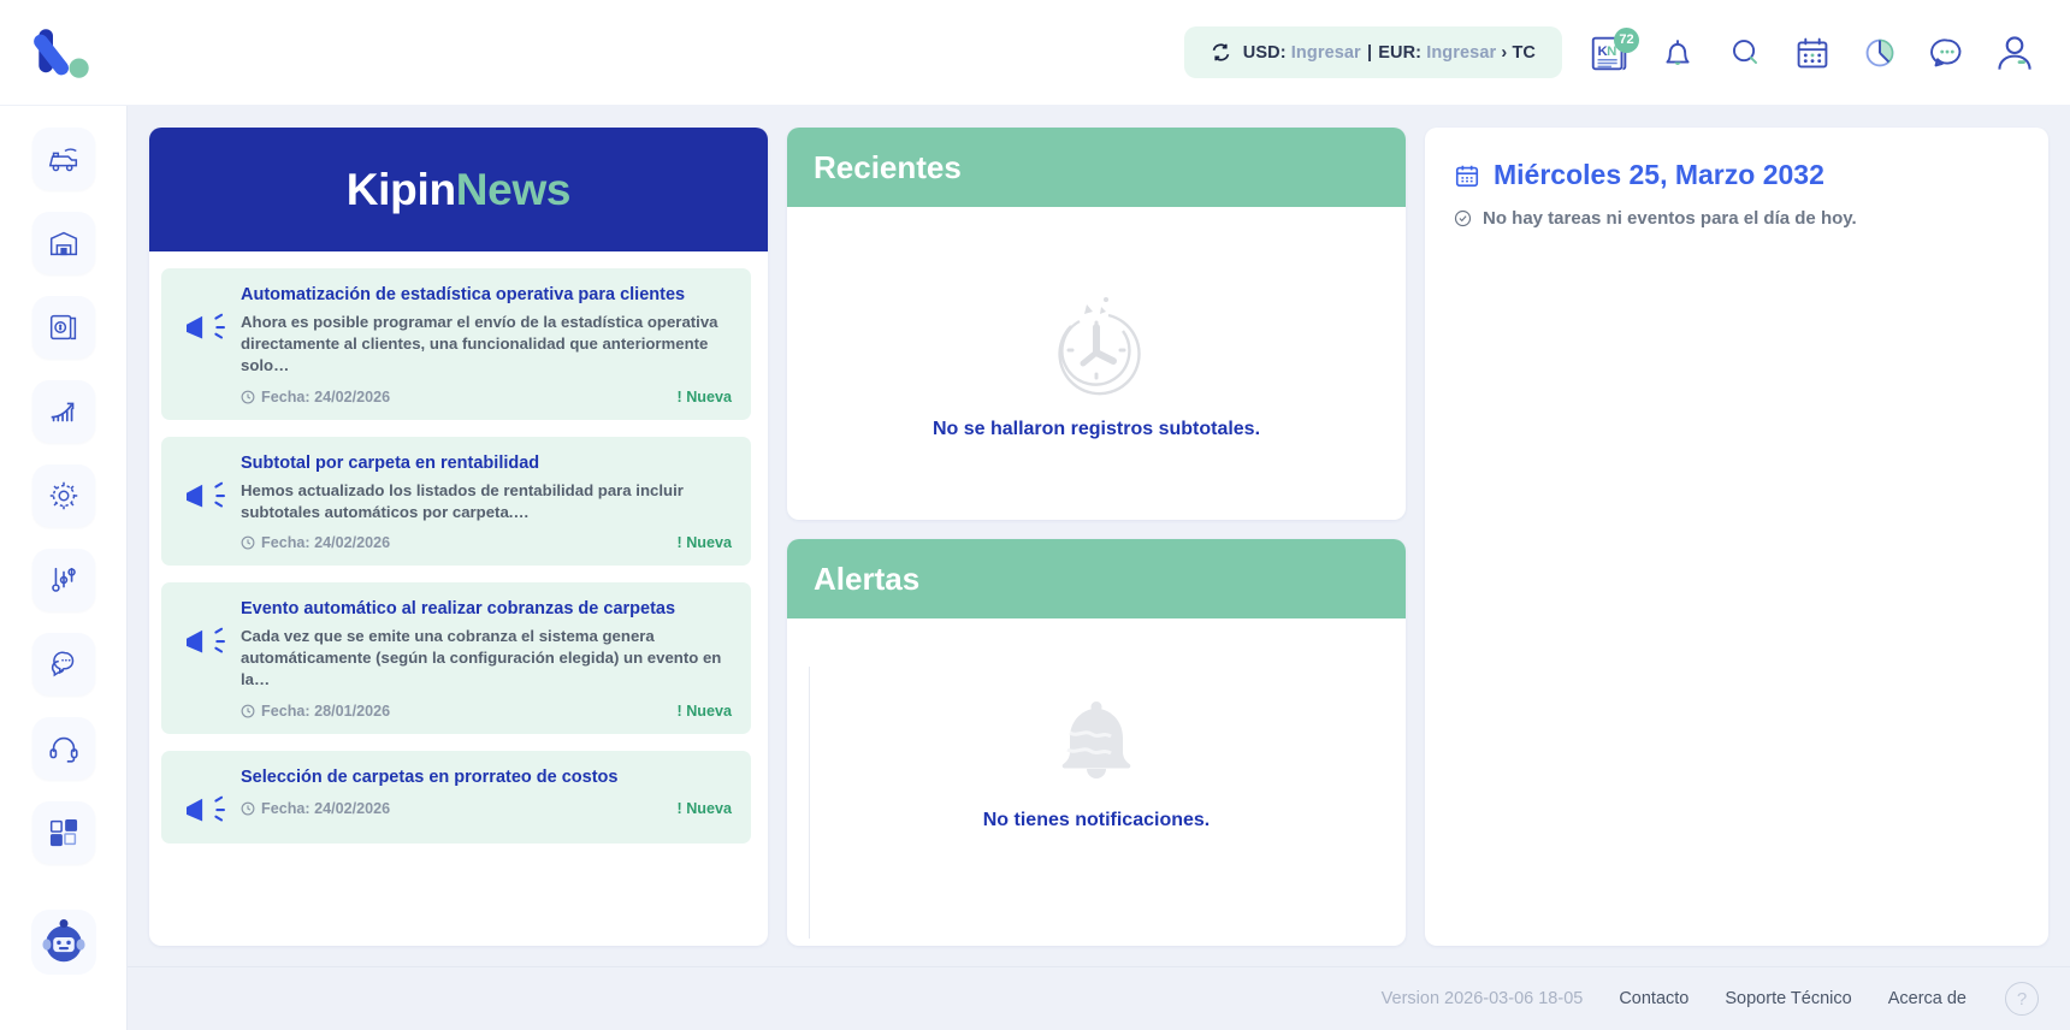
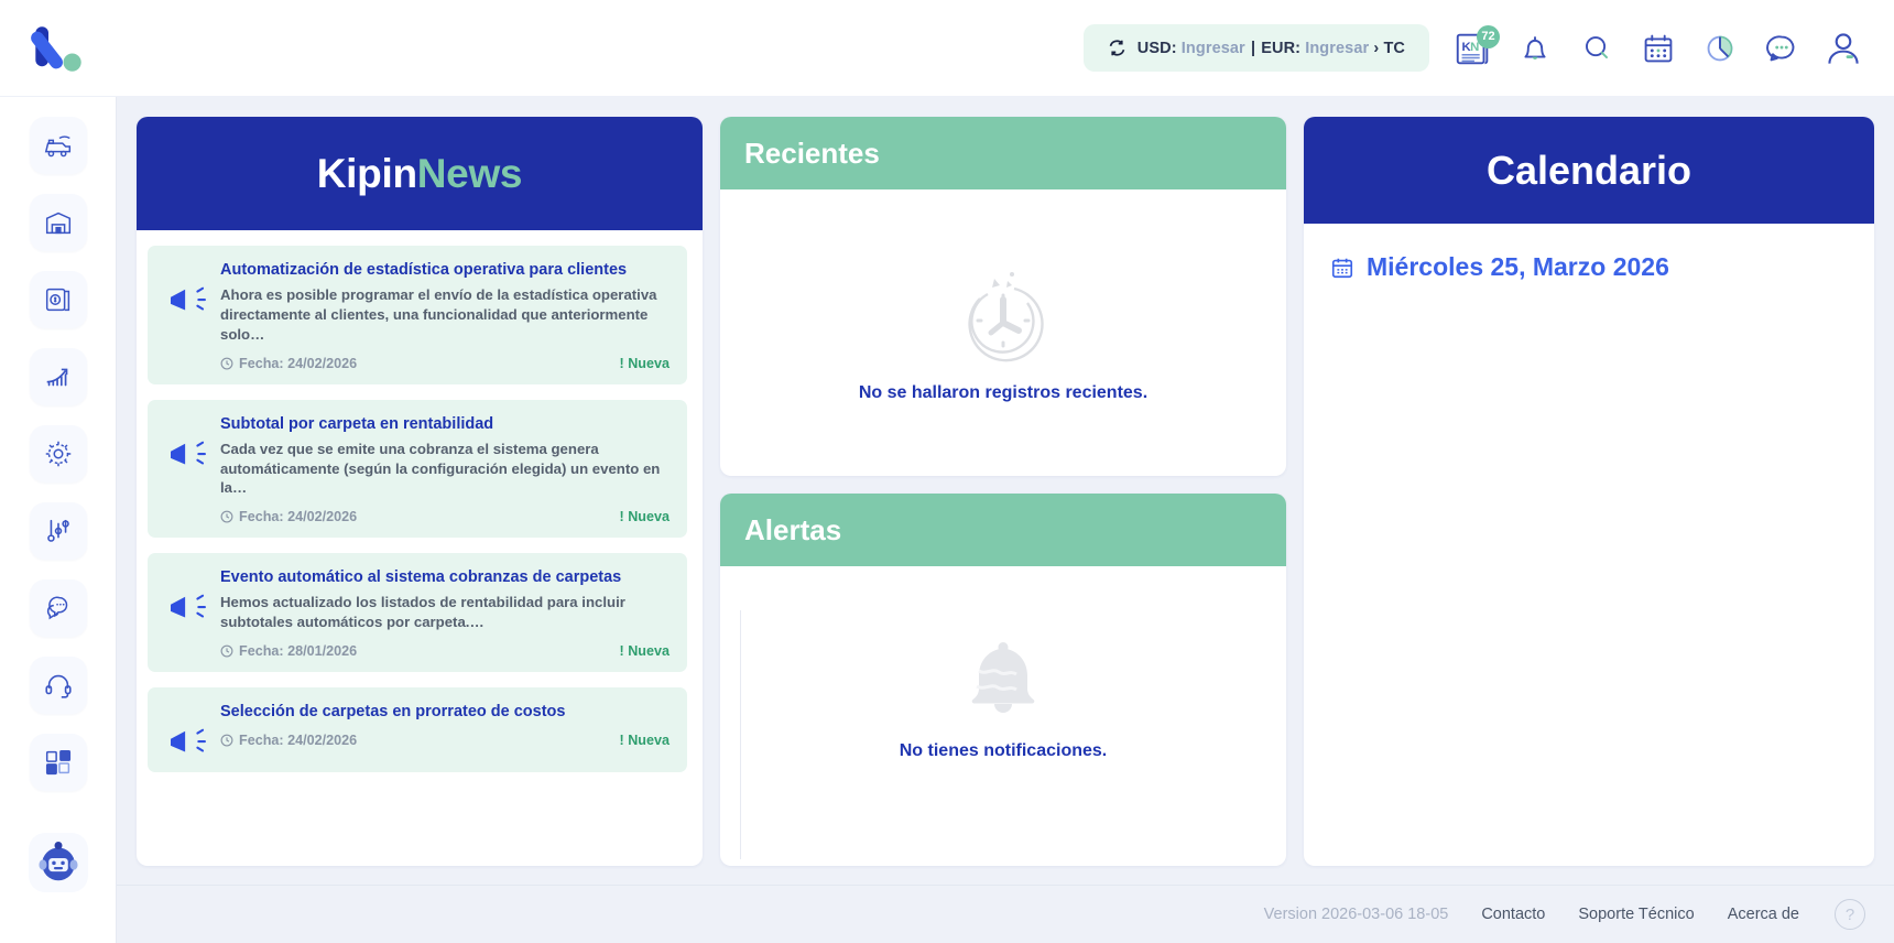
  USD: Ingresar | EUR: Ingresar › TC
  K
  N
  72
  KipinNews
  Automatización de estadística operativa para clientes
  Ahora es posible programar el envío de la estadística operativa directamente al clientes, una funcionalidad que anteriormente solo…
  Fecha: 24/02/2026
  ! Nueva
  Subtotal por carpeta en rentabilidad
- Hemos actualizado los listados de rentabilidad para incluir subtotales automáticos por carpeta.…
+ Cada vez que se emite una cobranza el sistema genera automáticamente (según la configuración elegida) un evento en la…
  Fecha: 24/02/2026
  ! Nueva
- Evento automático al realizar cobranzas de carpetas
+ Evento automático al sistema cobranzas de carpetas
- Cada vez que se emite una cobranza el sistema genera automáticamente (según la configuración elegida) un evento en la…
+ Hemos actualizado los listados de rentabilidad para incluir subtotales automáticos por carpeta.…
  Fecha: 28/01/2026
  ! Nueva
  Selección de carpetas en prorrateo de costos
  Fecha: 24/02/2026
  ! Nueva
  Recientes
- No se hallaron registros subtotales.
+ No se hallaron registros recientes.
  Alertas
  No tienes notificaciones.
+ Calendario
- Miércoles 25, Marzo 2032
+ Miércoles 25, Marzo 2026
- No hay tareas ni eventos para el día de hoy.
  Version 2026-03-06 18-05
  Contacto
  Soporte Técnico
  Acerca de
  ?
